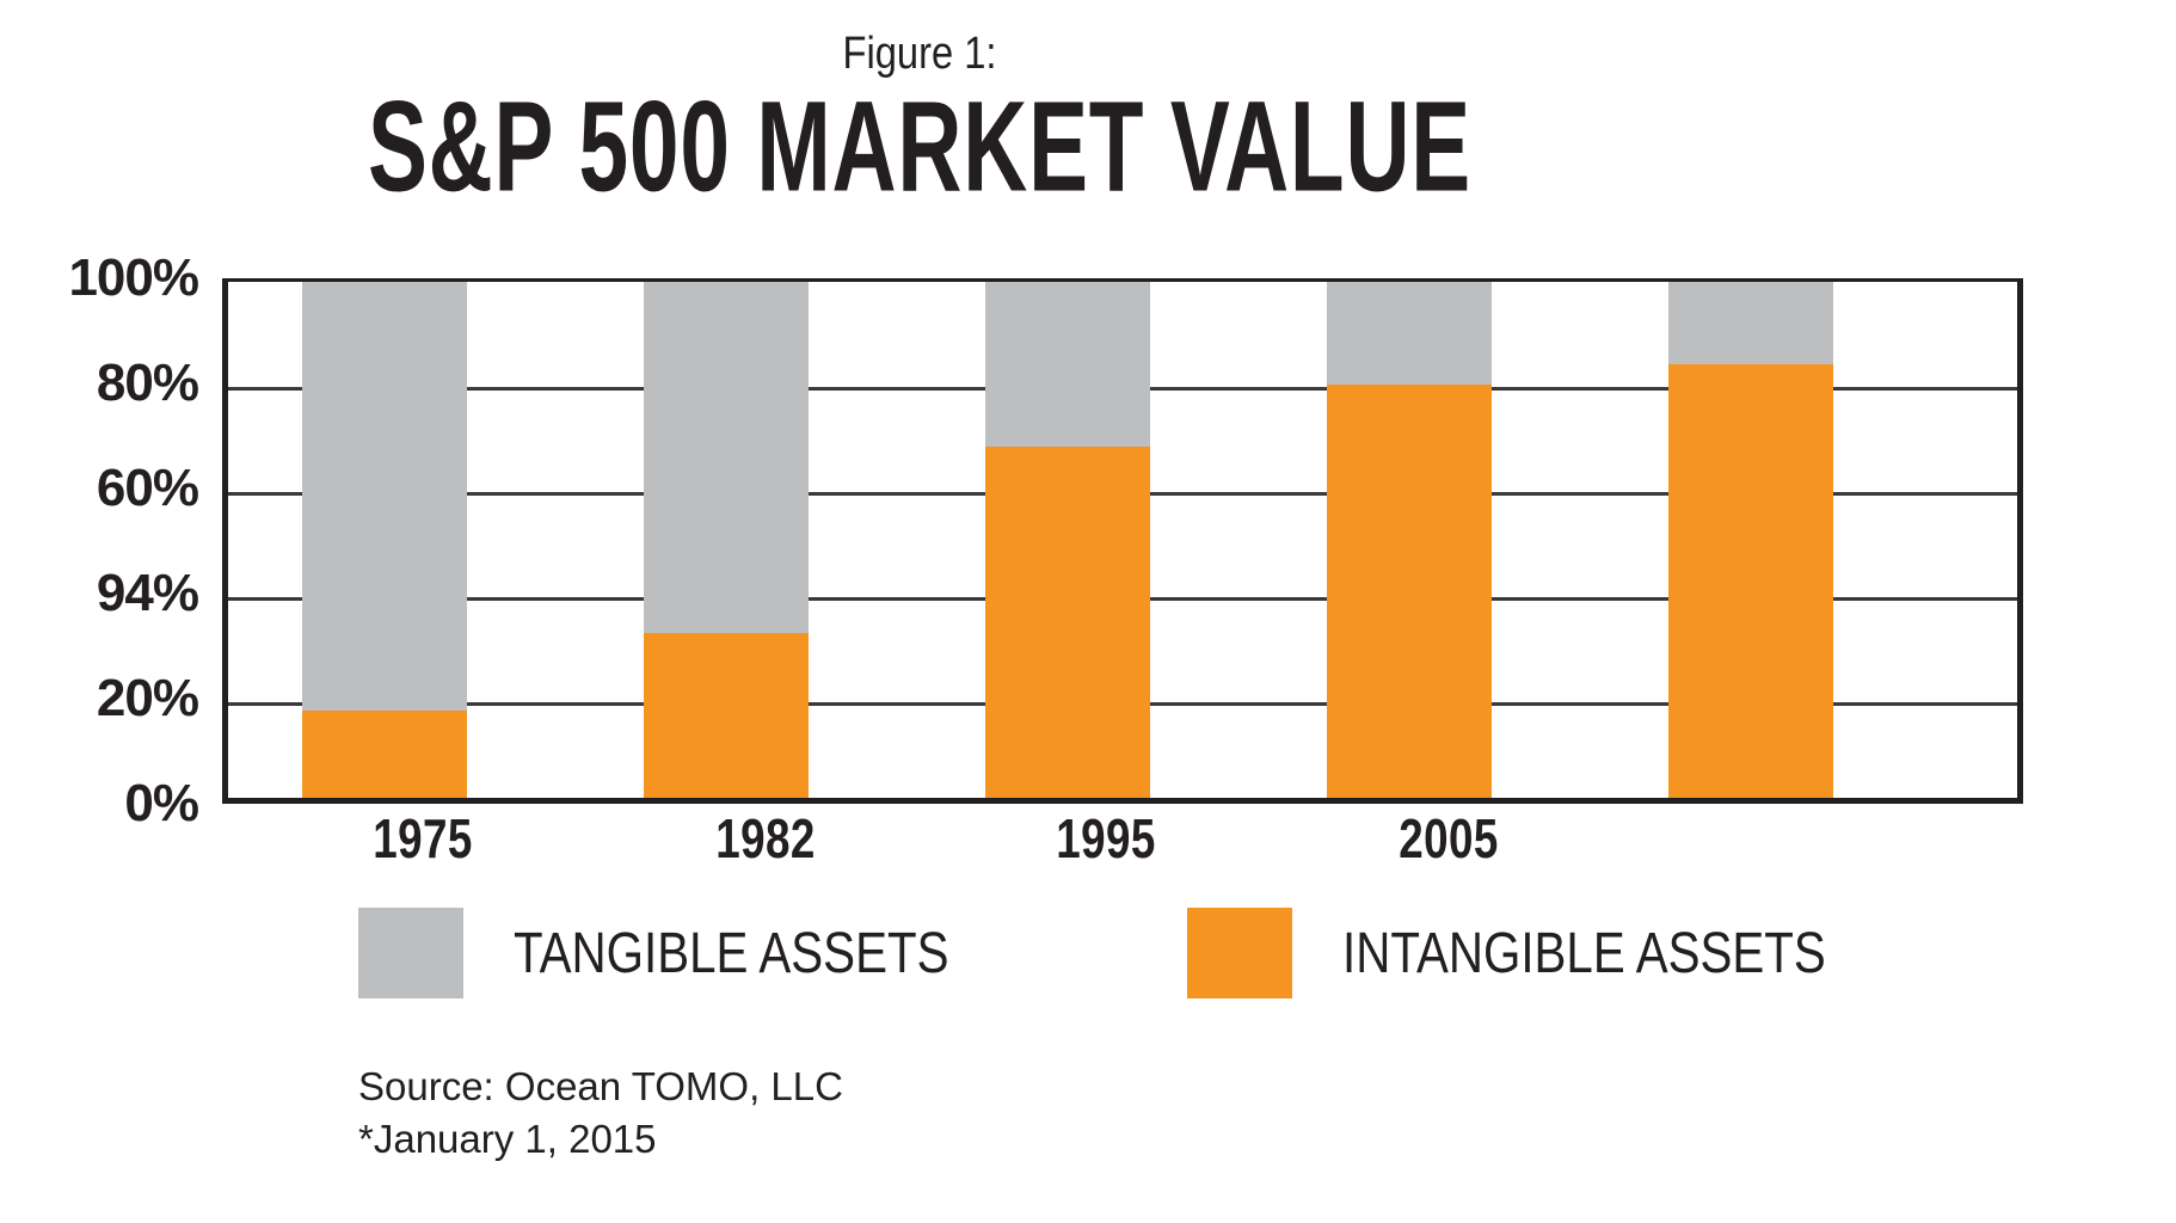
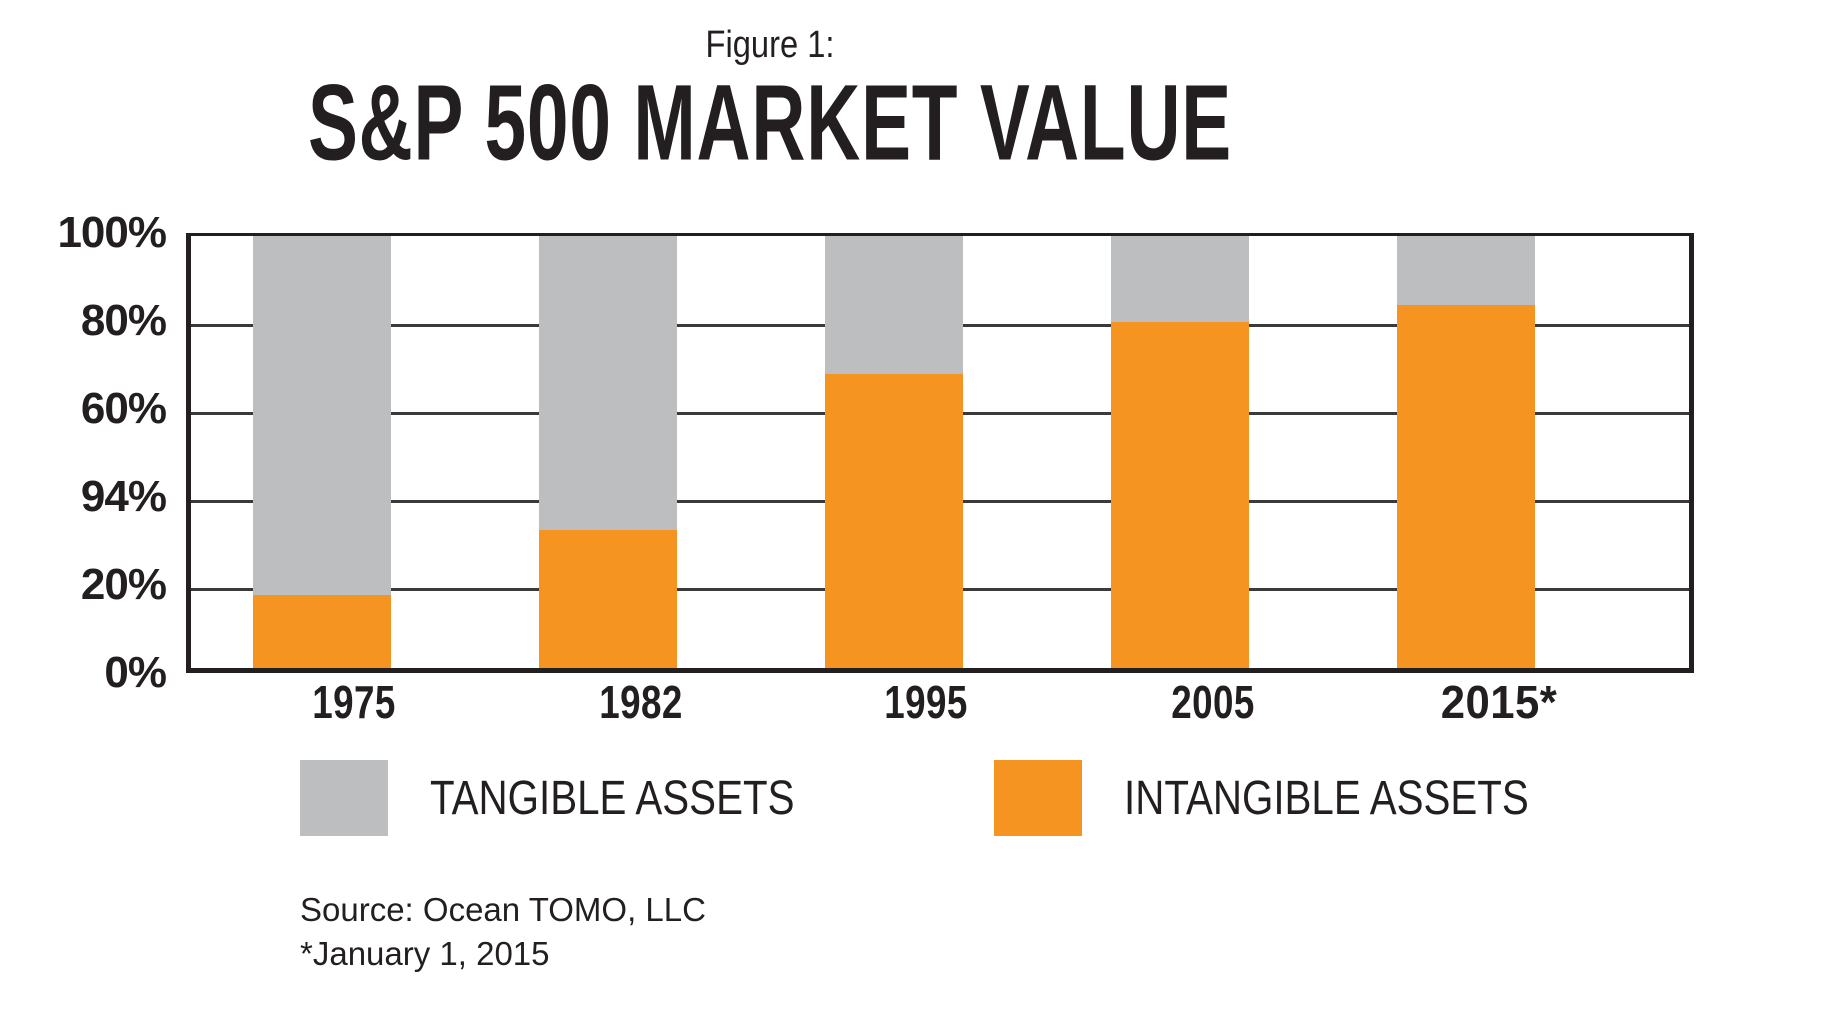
  Figure 1:
  S&P 500 MARKET VALUE
  100%
  80%
  60%
  94%
  20%
  0%
  1975
  1982
  1995
  2005
+ 2015*
  TANGIBLE ASSETS
  INTANGIBLE ASSETS
  Source: Ocean TOMO, LLC
  *January 1, 2015
